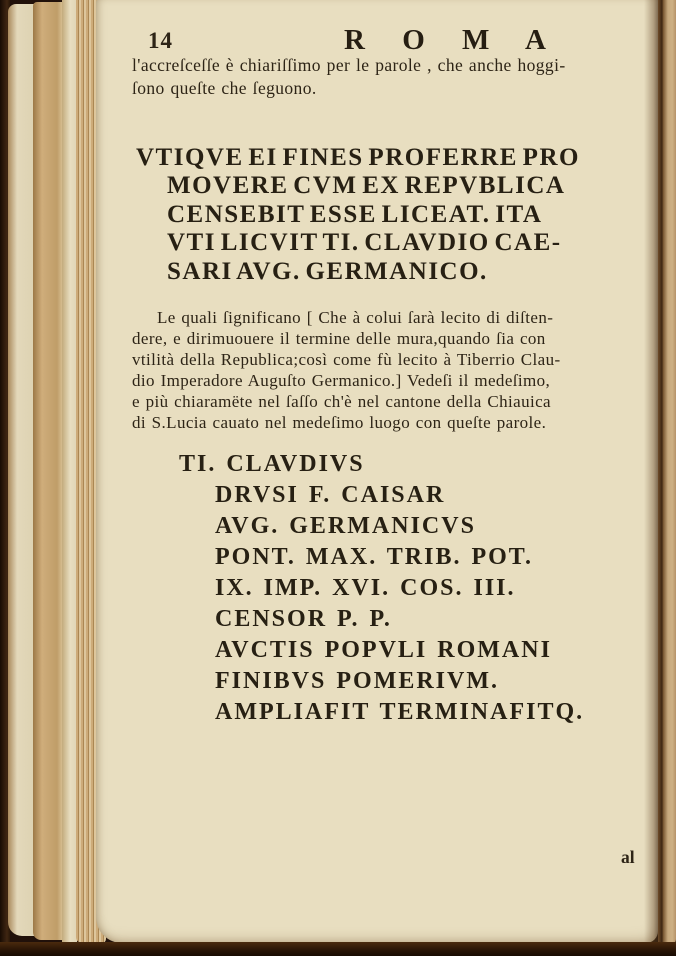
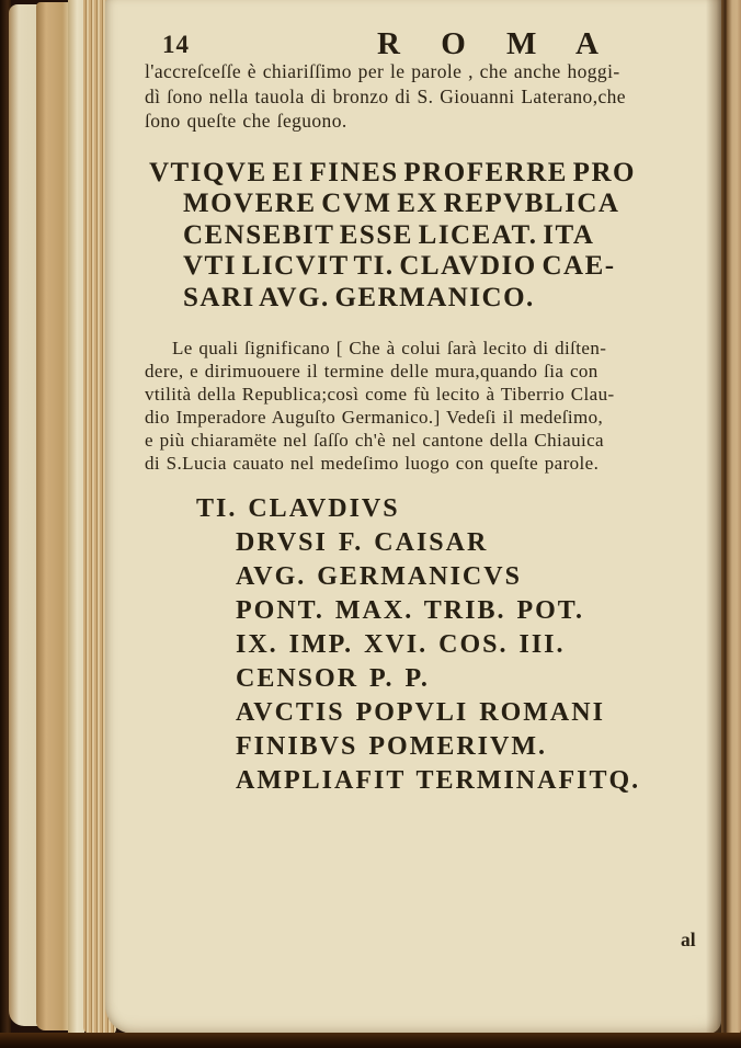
  14
  R O M A
  l'accreſceſſe è chiariſſimo per le parole , che anche hoggi-
+ dì ſono nella tauola di bronzo di S. Giouanni Laterano,che
  ſono queſte che ſeguono.
  VTIQVE EI FINES PROFERRE PRO
  MOVERE CVM EX REPVBLICA
  CENSEBIT ESSE LICEAT. ITA
  VTI LICVIT TI. CLAVDIO CAE-
  SARI AVG. GERMANICO.
  Le quali ſignificano [ Che à colui ſarà lecito di diſten-
  dere, e dirimuouere il termine delle mura,quando ſia con
  vtilità della Republica;così come fù lecito à Tiberrio Clau-
  dio Imperadore Auguſto Germanico.] Vedeſi il medeſimo,
  e più chiaramëte nel ſaſſo ch'è nel cantone della Chiauica
  di S.Lucia cauato nel medeſimo luogo con queſte parole.
  TI. CLAVDIVS
  DRVSI F. CAISAR
  AVG. GERMANICVS
  PONT. MAX. TRIB. POT.
  IX. IMP. XVI. COS. III.
  CENSOR P. P.
  AVCTIS POPVLI ROMANI
  FINIBVS POMERIVM.
  AMPLIAFIT TERMINAFITQ.
  al
